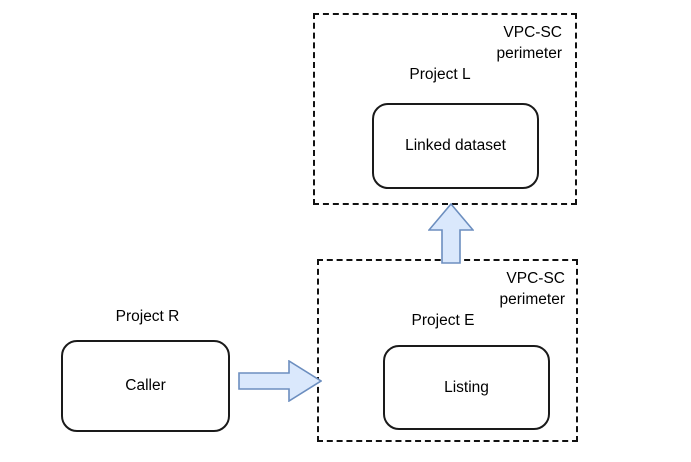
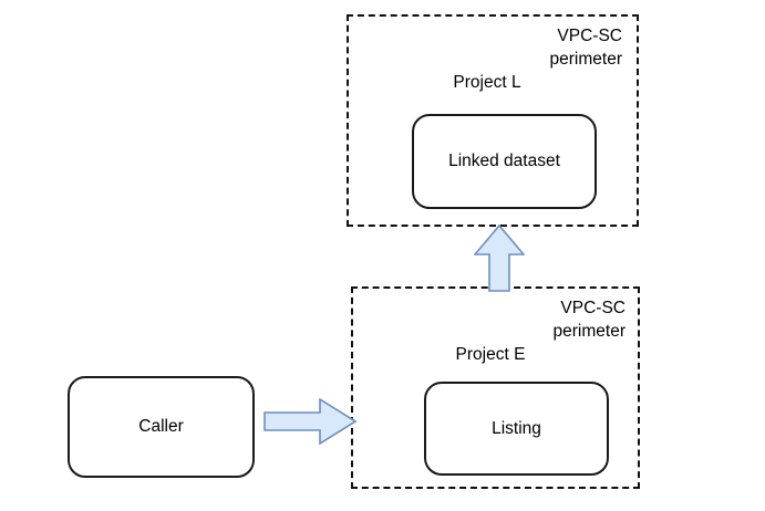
  VPC-SC
  perimeter
  Project L
  Linked dataset
  VPC-SC
  perimeter
  Project E
  Listing
- Project R
  Caller
